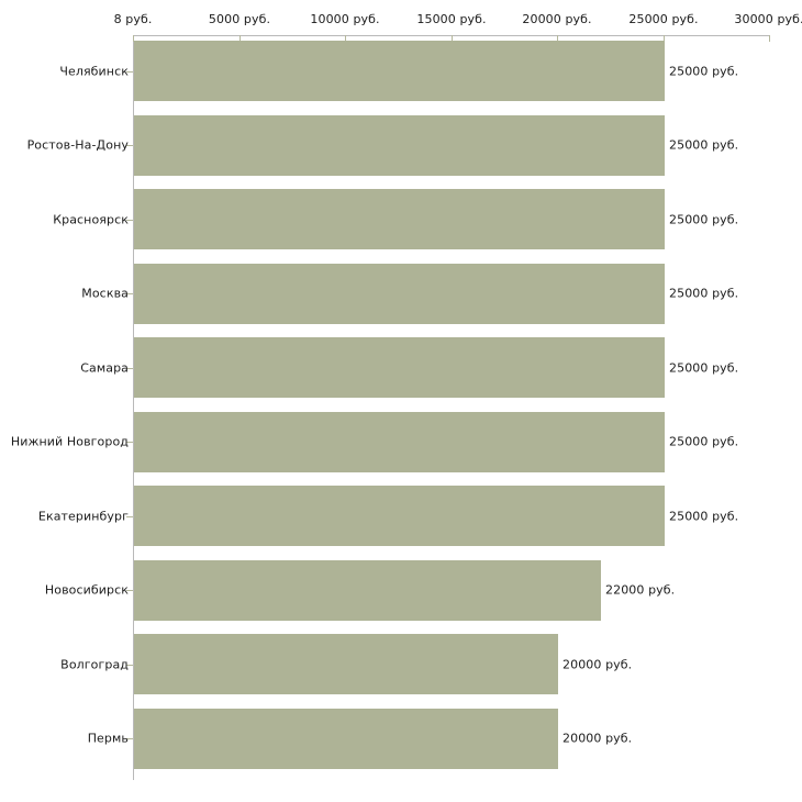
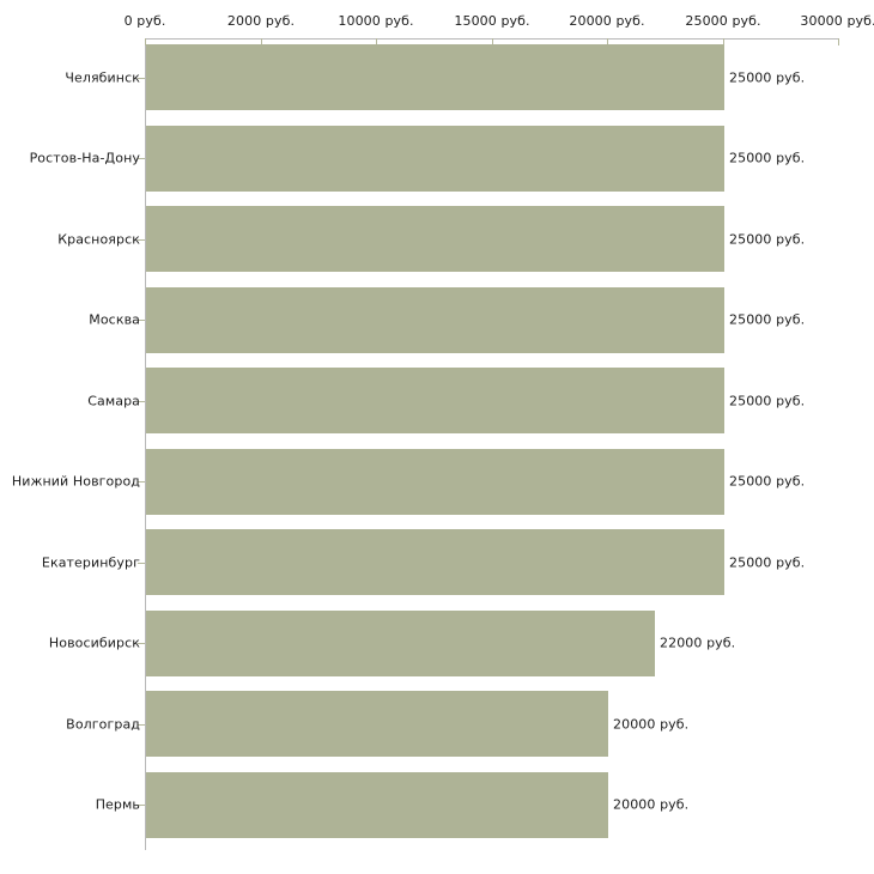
- 8 руб.
+ 0 руб.
- 5000 руб.
+ 2000 руб.
  10000 руб.
  15000 руб.
  20000 руб.
  25000 руб.
  30000 руб
  Челябинск
  Ростов-На-Дону
  Красноярск
  Москва
  Самара
  Нижний Новгород
  Екатеринбург
  Новосибирск
  Волгоград
  Пермь
  25000 руб.
  25000 руб.
  25000 руб.
  25000 руб.
  25000 руб.
  25000 руб.
  25000 руб.
  22000 руб.
  20000 руб.
  20000 руб.
